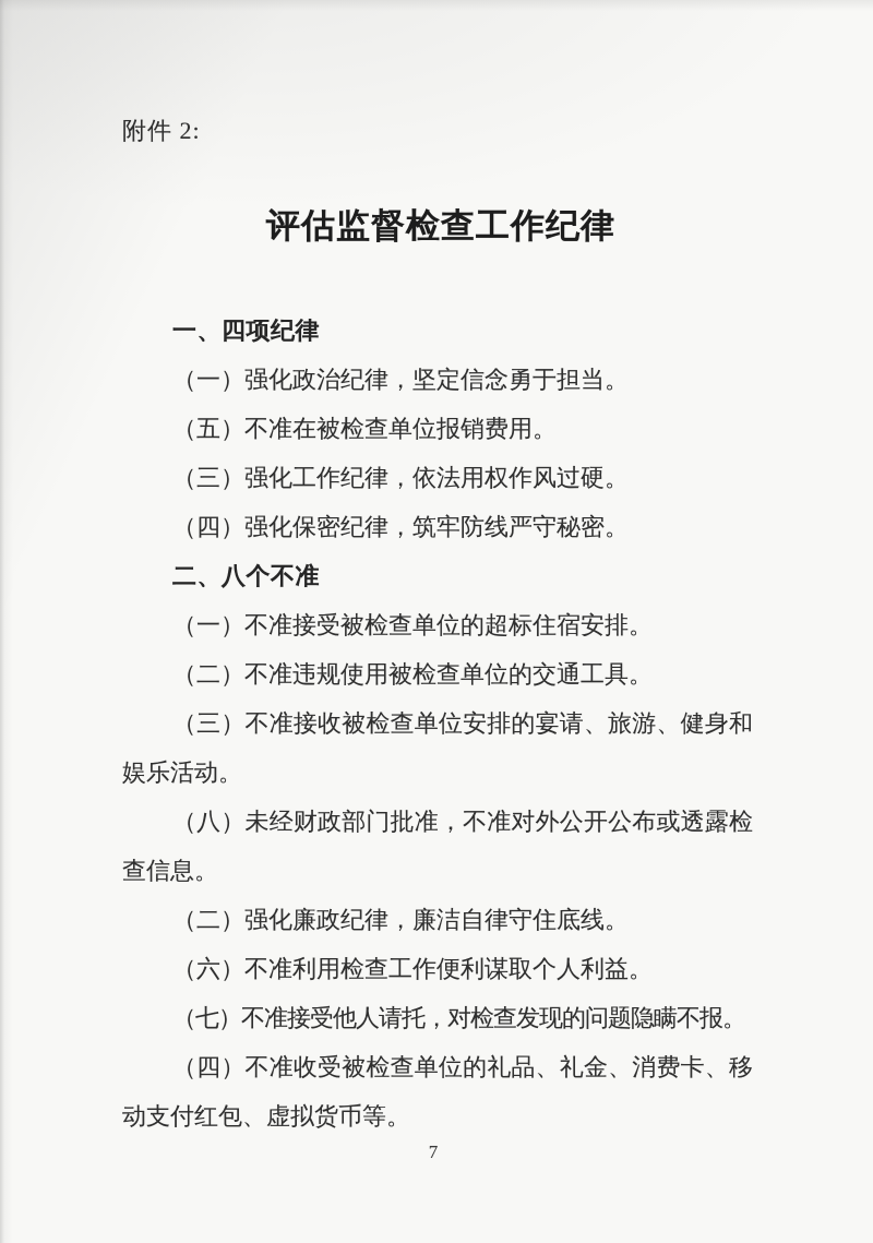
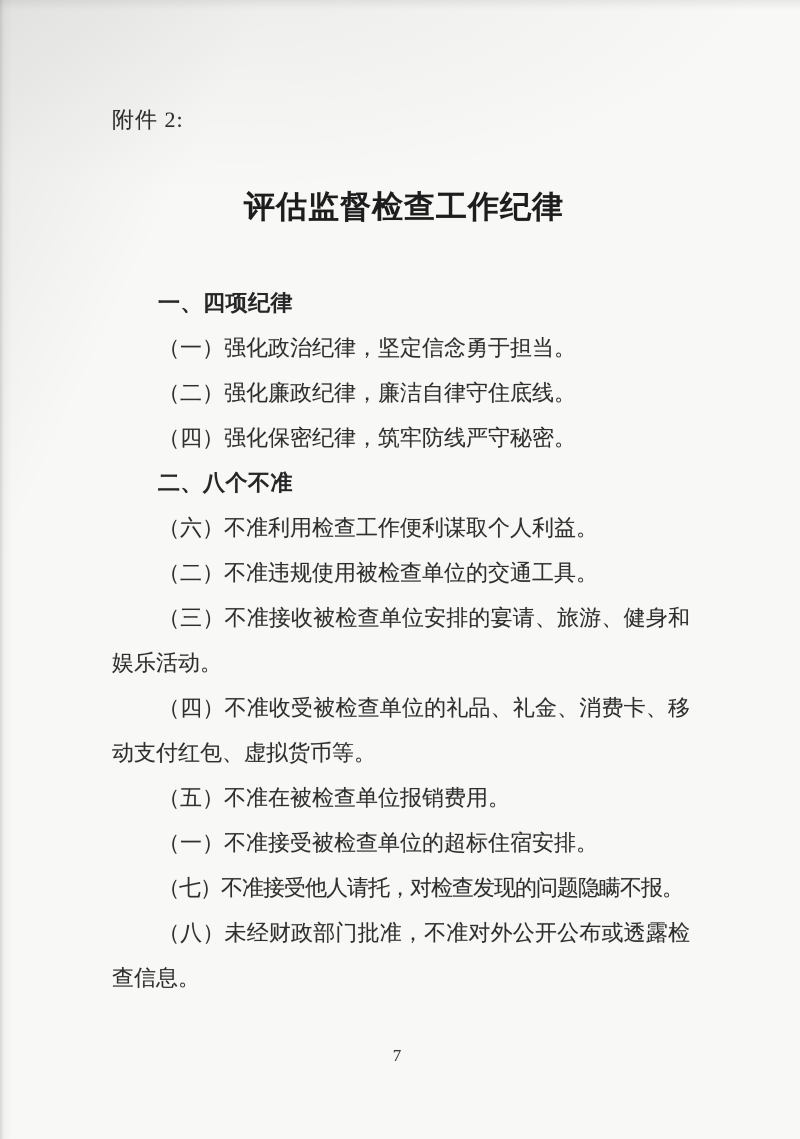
  附件 2:
  评估监督检查工作纪律
  一、四项纪律
  （一）强化政治纪律，坚定信念勇于担当。
- （五）不准在被检查单位报销费用。
+ （二）强化廉政纪律，廉洁自律守住底线。
- （三）强化工作纪律，依法用权作风过硬。
  （四）强化保密纪律，筑牢防线严守秘密。
  二、八个不准
- （一）不准接受被检查单位的超标住宿安排。
+ （六）不准利用检查工作便利谋取个人利益。
  （二）不准违规使用被检查单位的交通工具。
  （三）不准接收被检查单位安排的宴请、旅游、健身和娱乐活动。
- （八）未经财政部门批准，不准对外公开公布或透露检查信息。
+ （四）不准收受被检查单位的礼品、礼金、消费卡、移动支付红包、虚拟货币等。
- （二）强化廉政纪律，廉洁自律守住底线。
+ （五）不准在被检查单位报销费用。
- （六）不准利用检查工作便利谋取个人利益。
+ （一）不准接受被检查单位的超标住宿安排。
  （七）不准接受他人请托，对检查发现的问题隐瞒不报。
- （四）不准收受被检查单位的礼品、礼金、消费卡、移动支付红包、虚拟货币等。
+ （八）未经财政部门批准，不准对外公开公布或透露检查信息。
  7
